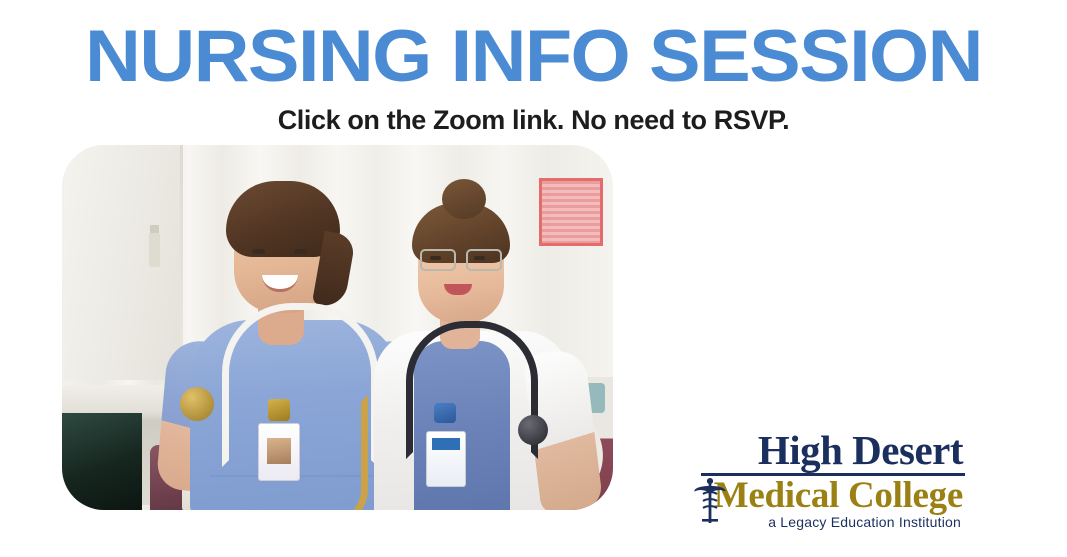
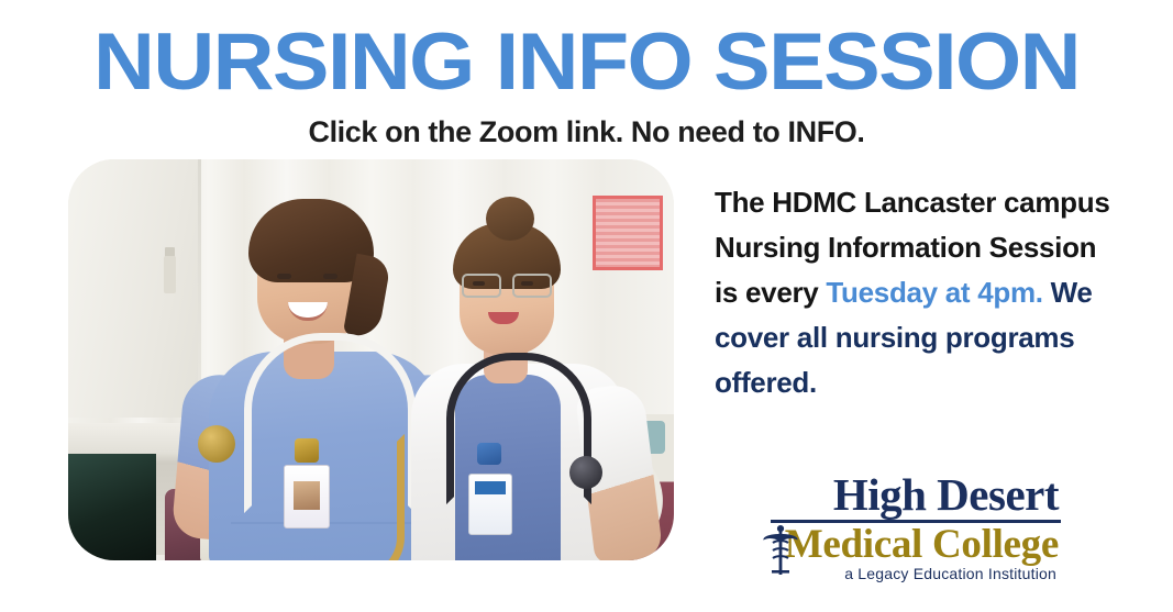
  NURSING INFO SESSION
- Click on the Zoom link. No need to RSVP.
+ Click on the Zoom link. No need to INFO.
+ The HDMC Lancaster campus Nursing Information Session is every Tuesday at 4pm. We cover all nursing programs offered.
  High Desert
  Medical College
  a Legacy Education Institution
